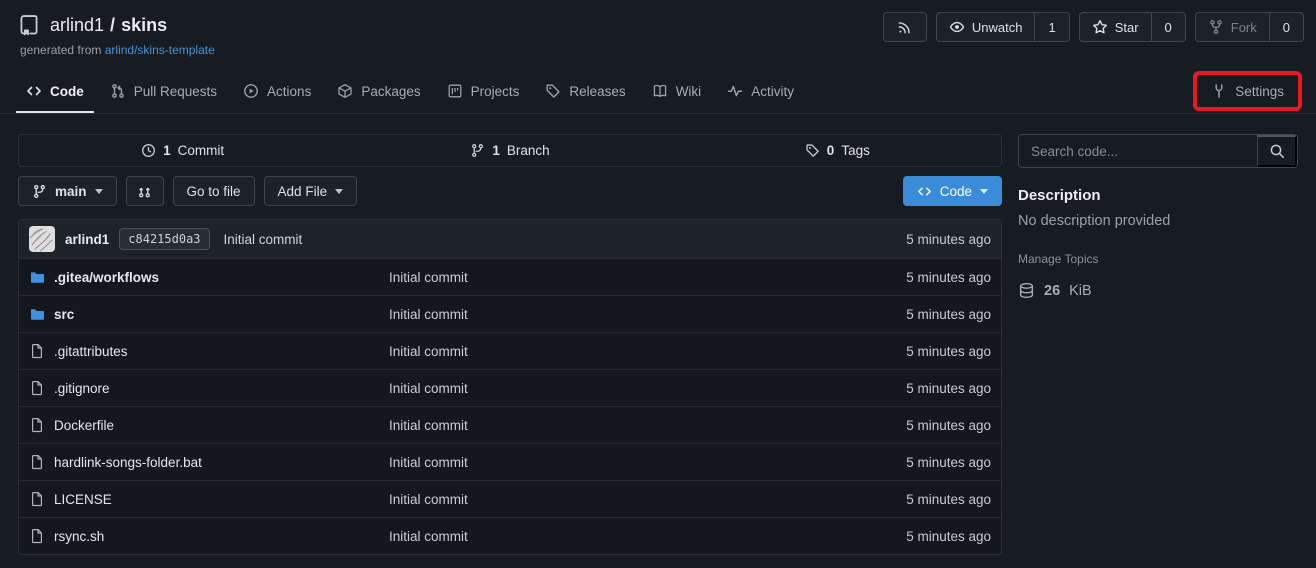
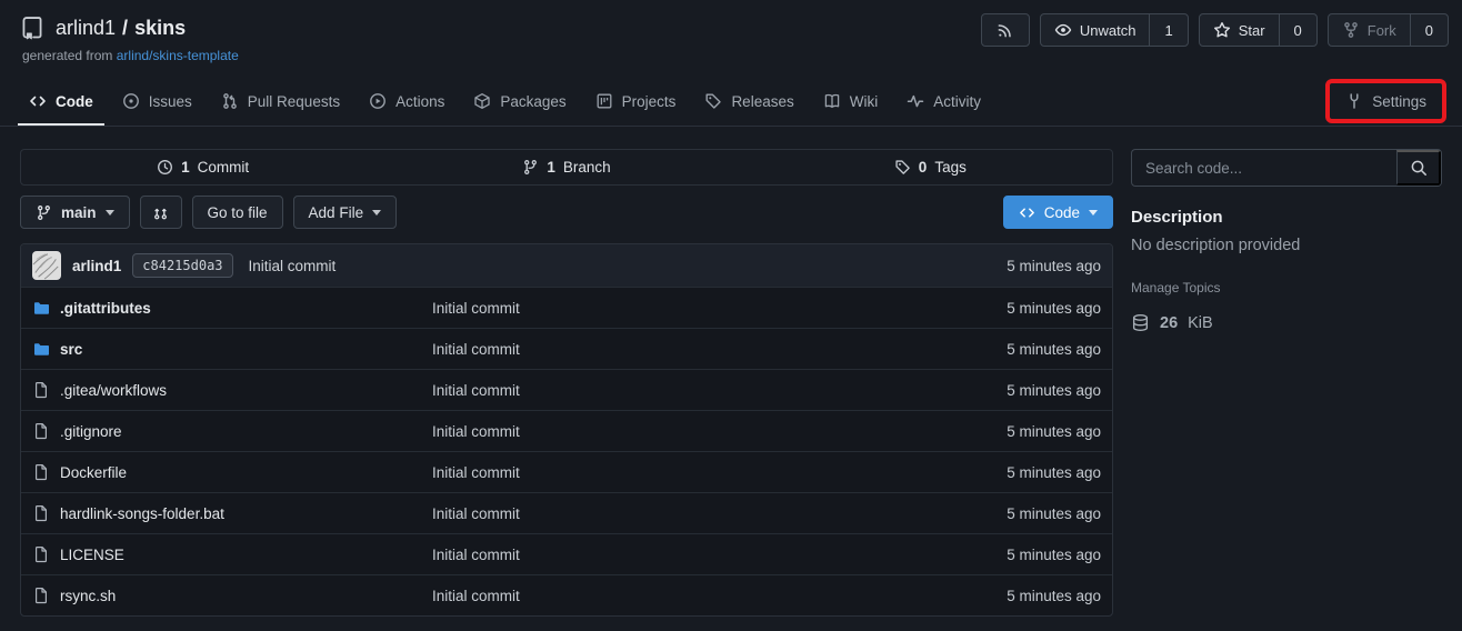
  arlind1
  /
  skins
  generated from arlind/skins-template
  Unwatch
  1
  Star
  0
  Fork
  0
  Code
+ Issues
  Pull Requests
  Actions
  Packages
  Projects
  Releases
  Wiki
  Activity
  Settings
  1
  Commit
  1
  Branch
  0
  Tags
  main
  Go to file
  Add File
  Code
  arlind1
  c84215d0a3
  Initial commit
  5 minutes ago
- .gitea/workflows
+ .gitattributes
  Initial commit
  5 minutes ago
  src
  Initial commit
  5 minutes ago
- .gitattributes
+ .gitea/workflows
  Initial commit
  5 minutes ago
  .gitignore
  Initial commit
  5 minutes ago
  Dockerfile
  Initial commit
  5 minutes ago
  hardlink-songs-folder.bat
  Initial commit
  5 minutes ago
  LICENSE
  Initial commit
  5 minutes ago
  rsync.sh
  Initial commit
  5 minutes ago
  Search code...
  Description
  No description provided
  Manage Topics
  26
  KiB
